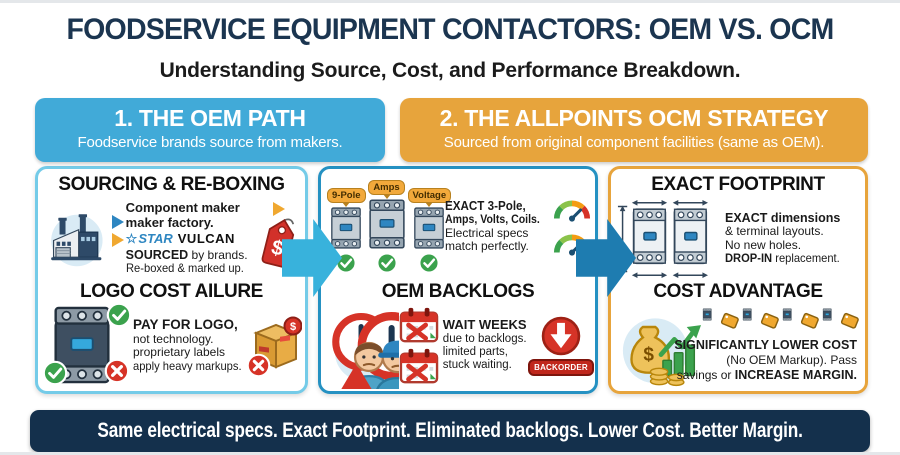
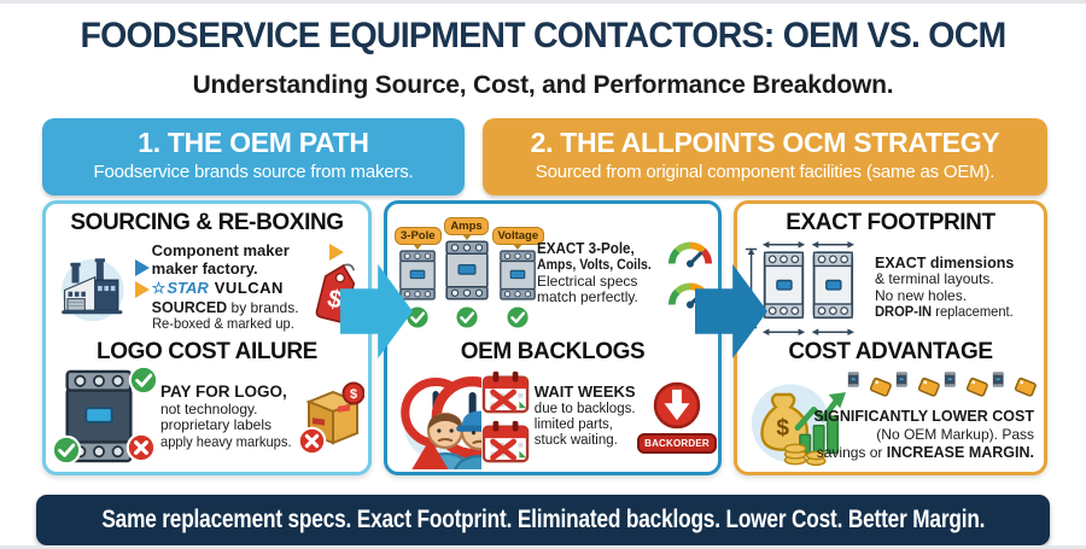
  FOODSERVICE EQUIPMENT CONTACTORS: OEM VS. OCM
  Understanding Source, Cost, and Performance Breakdown.
  1. THE OEM PATH
  Foodservice brands source from makers.
  2. THE ALLPOINTS OCM STRATEGY
  Sourced from original component facilities (same as OEM).
  SOURCING & RE-BOXING
  Component maker
  maker factory.
  ☆
  STAR
  VULCAN
  SOURCED by brands.
  Re-boxed & marked up.
  LOGO COST AILURE
  PAY FOR LOGO,
  not technology.
  proprietary labels
  apply heavy markups.
  $
- 9-Pole
+ 3-Pole
  Amps
  Voltage
  EXACT 3-Pole,
  Amps, Volts, Coils.
  Electrical specs
  match perfectly.
  OEM BACKLOGS
  !
  WAIT WEEKS
  due to backlogs.
  limited parts,
  stuck waiting.
  BACKORDER
  EXACT FOOTPRINT
  EXACT dimensions
  & terminal layouts.
  No new holes.
  DROP-IN replacement.
  COST ADVANTAGE
  $
  SIGNIFICANTLY LOWER COST
  (No OEM Markup). Pass
  savings or INCREASE MARGIN.
- Same electrical specs. Exact Footprint. Eliminated backlogs. Lower Cost. Better Margin.
+ Same replacement specs. Exact Footprint. Eliminated backlogs. Lower Cost. Better Margin.
